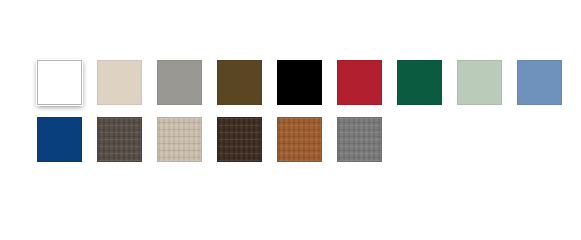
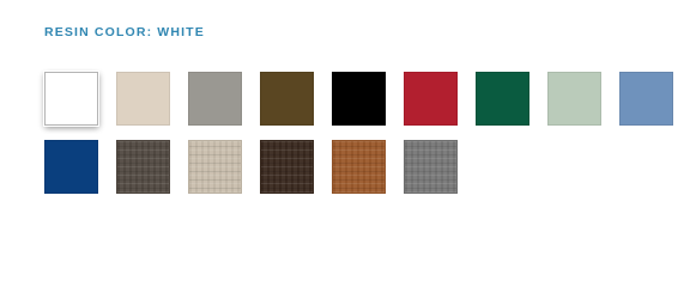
+ RESIN COLOR: WHITE
